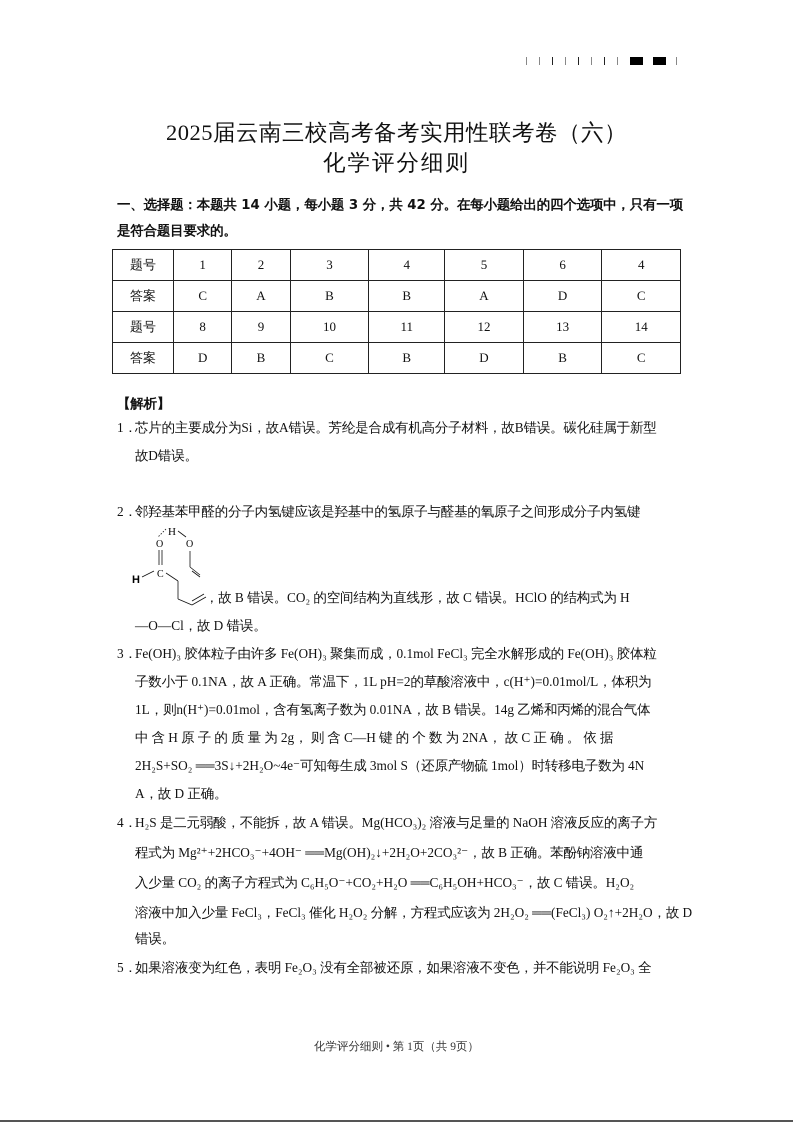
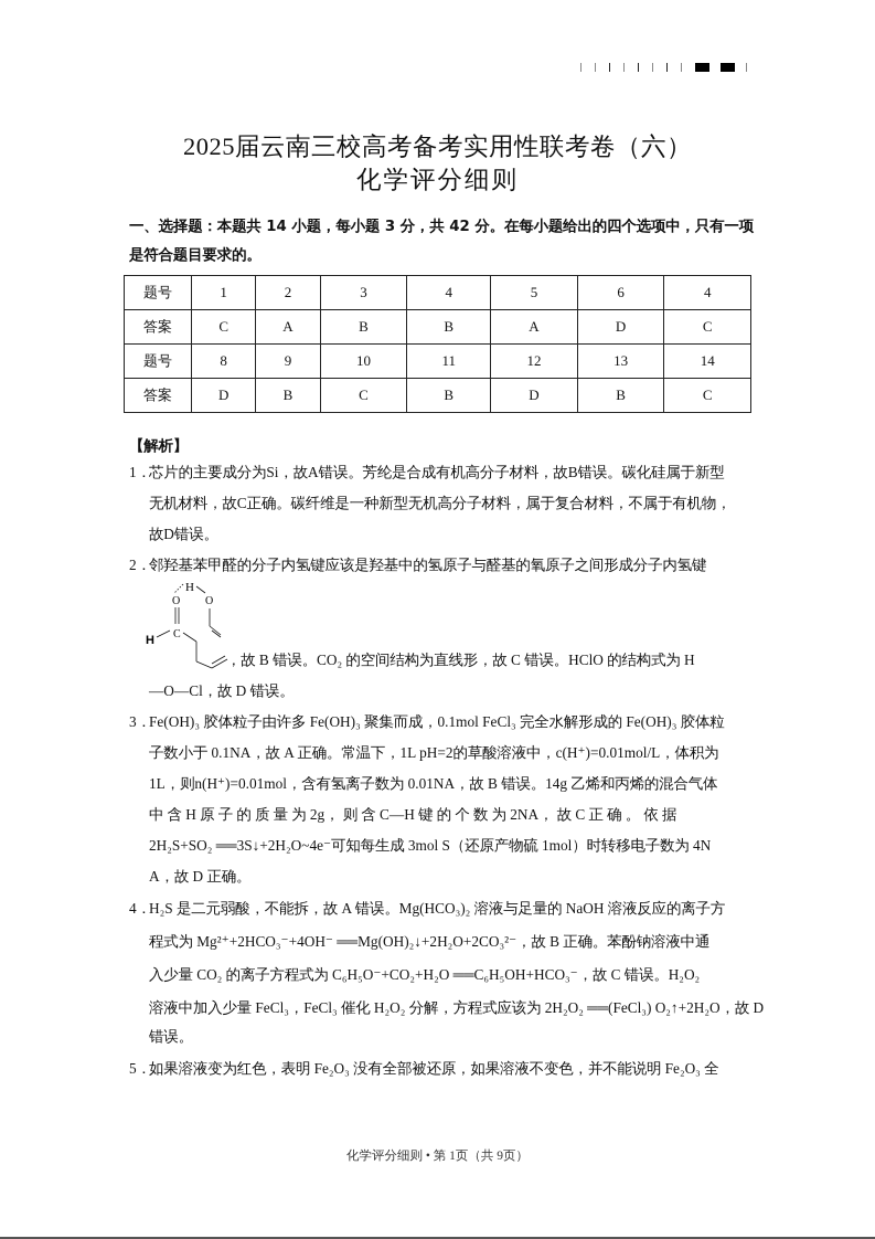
  2025届云南三校高考备考实用性联考卷（六）
  化学评分细则
  一、选择题：本题共 14 小题，每小题 3 分，共 42 分。在每小题给出的四个选项中，只有一项是符合题目要求的。
  题号	1	2	3	4	5	6	4
  答案	C	A	B	B	A	D	C
  题号	8	9	10	11	12	13	14
  答案	D	B	C	B	D	B	C
  【解析】
  1．芯片的主要成分为Si，故A错误。芳纶是合成有机高分子材料，故B错误。碳化硅属于新型
+ 无机材料，故C正确。碳纤维是一种新型无机高分子材料，属于复合材料，不属于有机物，
  故D错误。
  2．邻羟基苯甲醛的分子内氢键应该是羟基中的氢原子与醛基的氧原子之间形成分子内氢键
  H
  O
  O
  C
  H
  ，故 B 错误。CO₂ 的空间结构为直线形，故 C 错误。HClO 的结构式为 H
  —O—Cl，故 D 错误。
  3．Fe(OH)₃ 胶体粒子由许多 Fe(OH)₃ 聚集而成，0.1mol FeCl₃ 完全水解形成的 Fe(OH)₃ 胶体粒
  子数小于 0.1NA，故 A 正确。常温下，1L pH=2的草酸溶液中，c(H⁺)=0.01mol/L，体积为
  1L，则n(H⁺)=0.01mol，含有氢离子数为 0.01NA，故 B 错误。14g 乙烯和丙烯的混合气体
  中 含 H 原 子 的 质 量 为 2g， 则 含 C—H 键 的 个 数 为 2NA， 故 C 正 确 。 依 据
  2H₂S+SO₂ ══3S↓+2H₂O~4e⁻可知每生成 3mol S（还原产物硫 1mol）时转移电子数为 4N
  A，故 D 正确。
  4．H₂S 是二元弱酸，不能拆，故 A 错误。Mg(HCO₃)₂ 溶液与足量的 NaOH 溶液反应的离子方
  程式为 Mg²⁺+2HCO₃⁻+4OH⁻ ══Mg(OH)₂↓+2H₂O+2CO₃²⁻，故 B 正确。苯酚钠溶液中通
  入少量 CO₂ 的离子方程式为 C₆H₅O⁻+CO₂+H₂O ══C₆H₅OH+HCO₃⁻，故 C 错误。H₂O₂
  溶液中加入少量 FeCl₃，FeCl₃ 催化 H₂O₂ 分解，方程式应该为 2H₂O₂ ══(FeCl₃) O₂↑+2H₂O，故 D
  错误。
  5．如果溶液变为红色，表明 Fe₂O₃ 没有全部被还原，如果溶液不变色，并不能说明 Fe₂O₃ 全
  化学评分细则 • 第 1页（共 9页）
